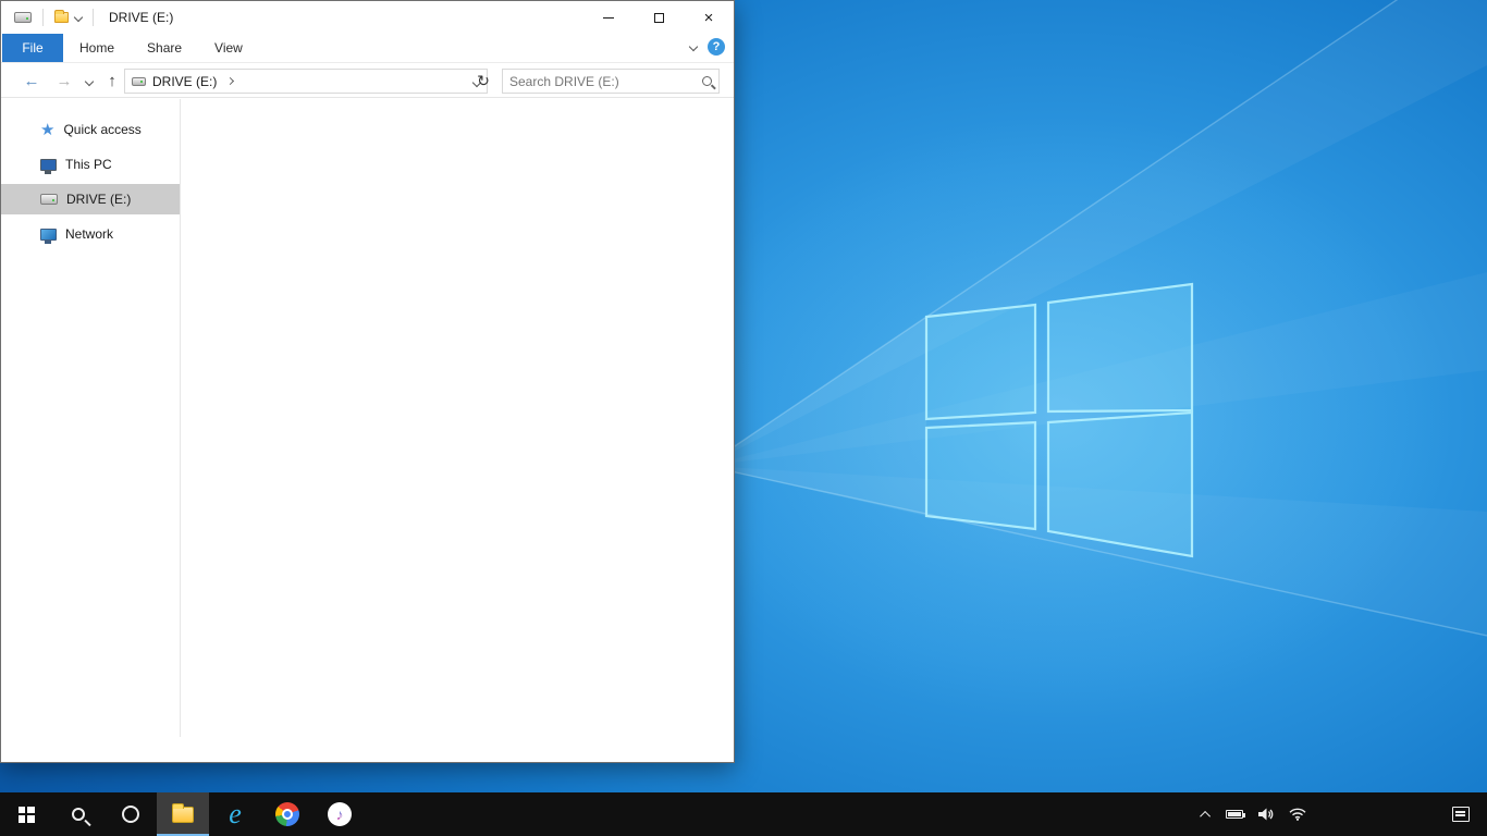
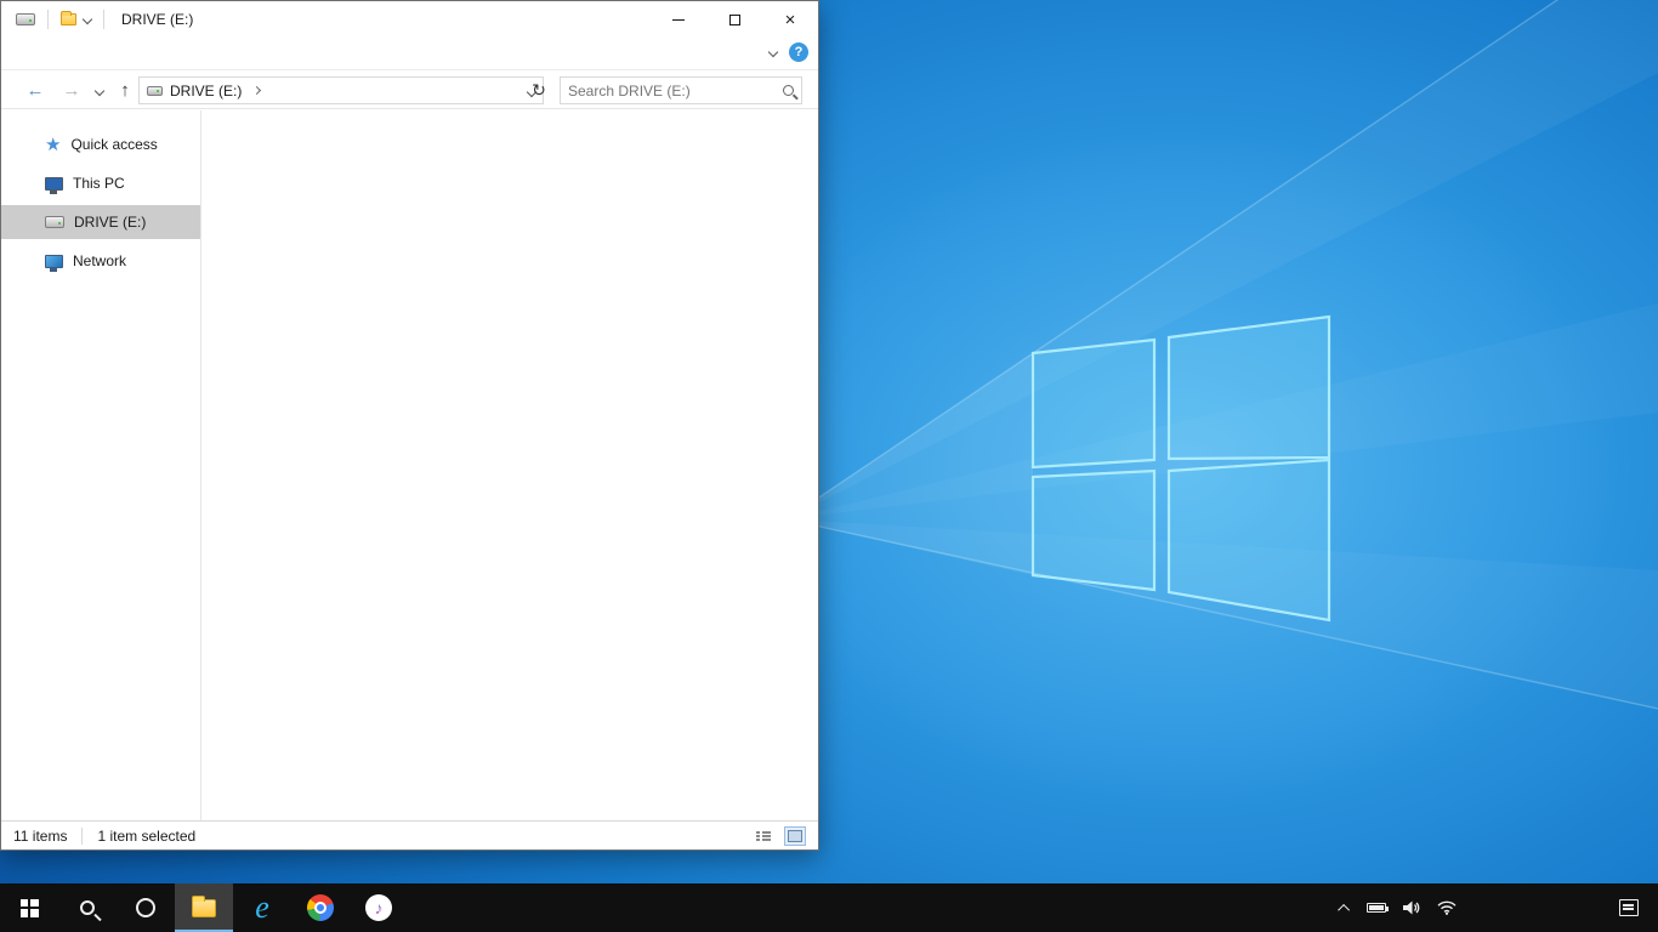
  DRIVE (E:)
  ×
- File
- Home
- Share
- View
  ?
  ←
  →
  ↑
  DRIVE (E:)
  ↻
  Search DRIVE (E:)
  ★
  Quick access
  This PC
  DRIVE (E:)
  Network
+ 11 items
+ 1 item selected
  e
  ♪
